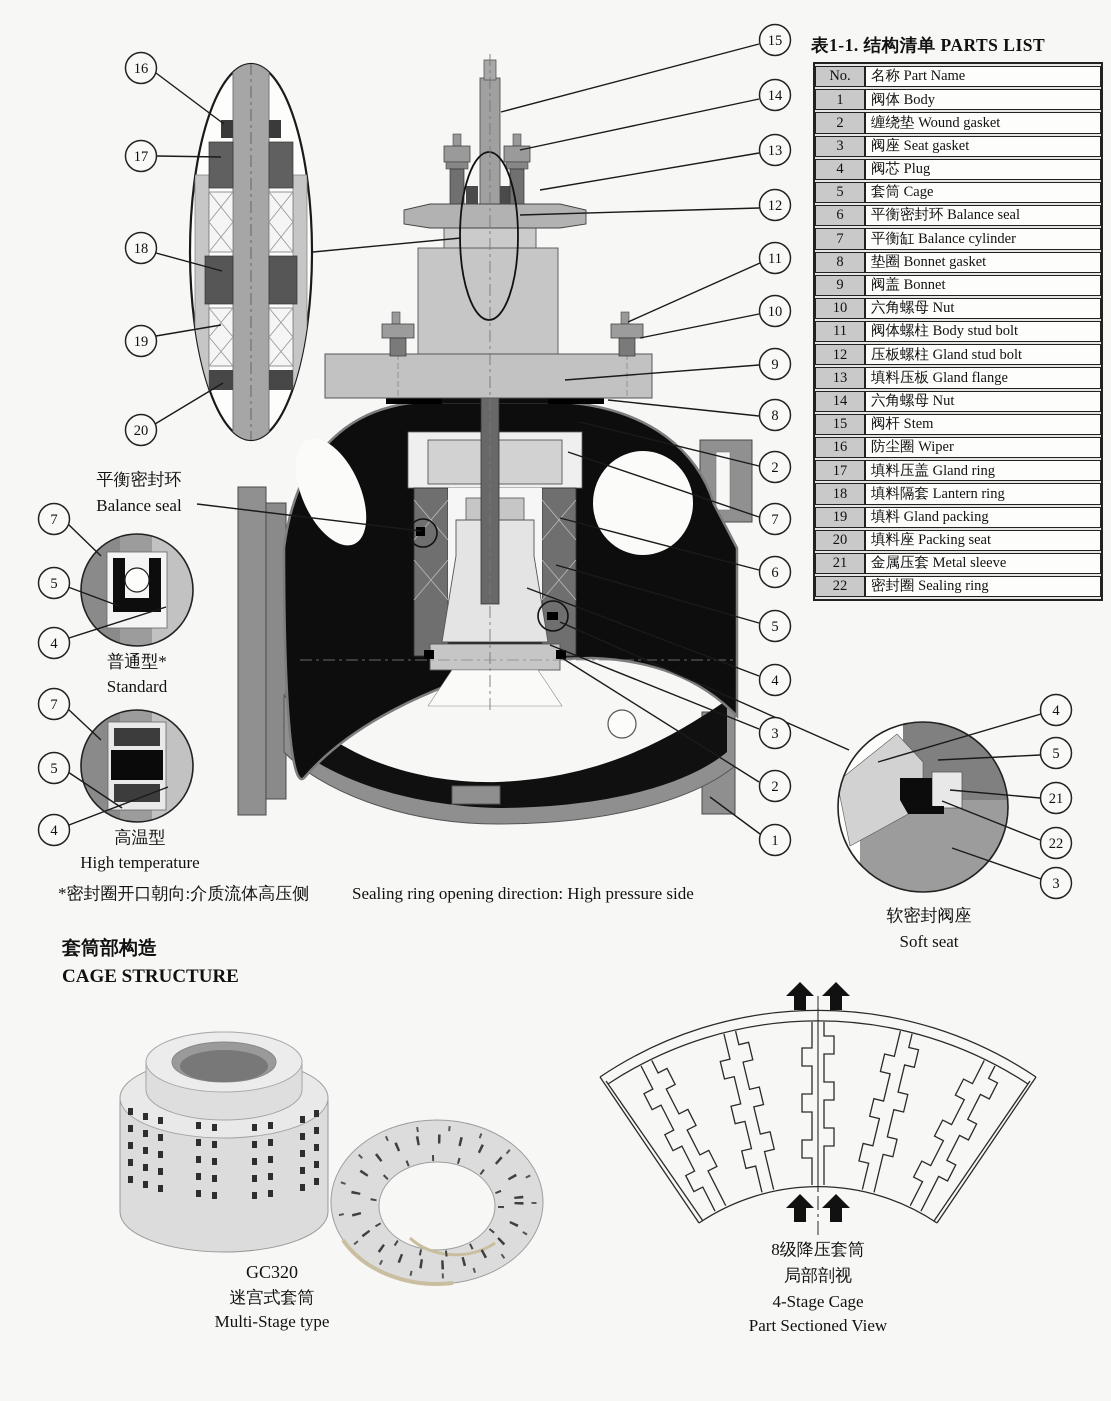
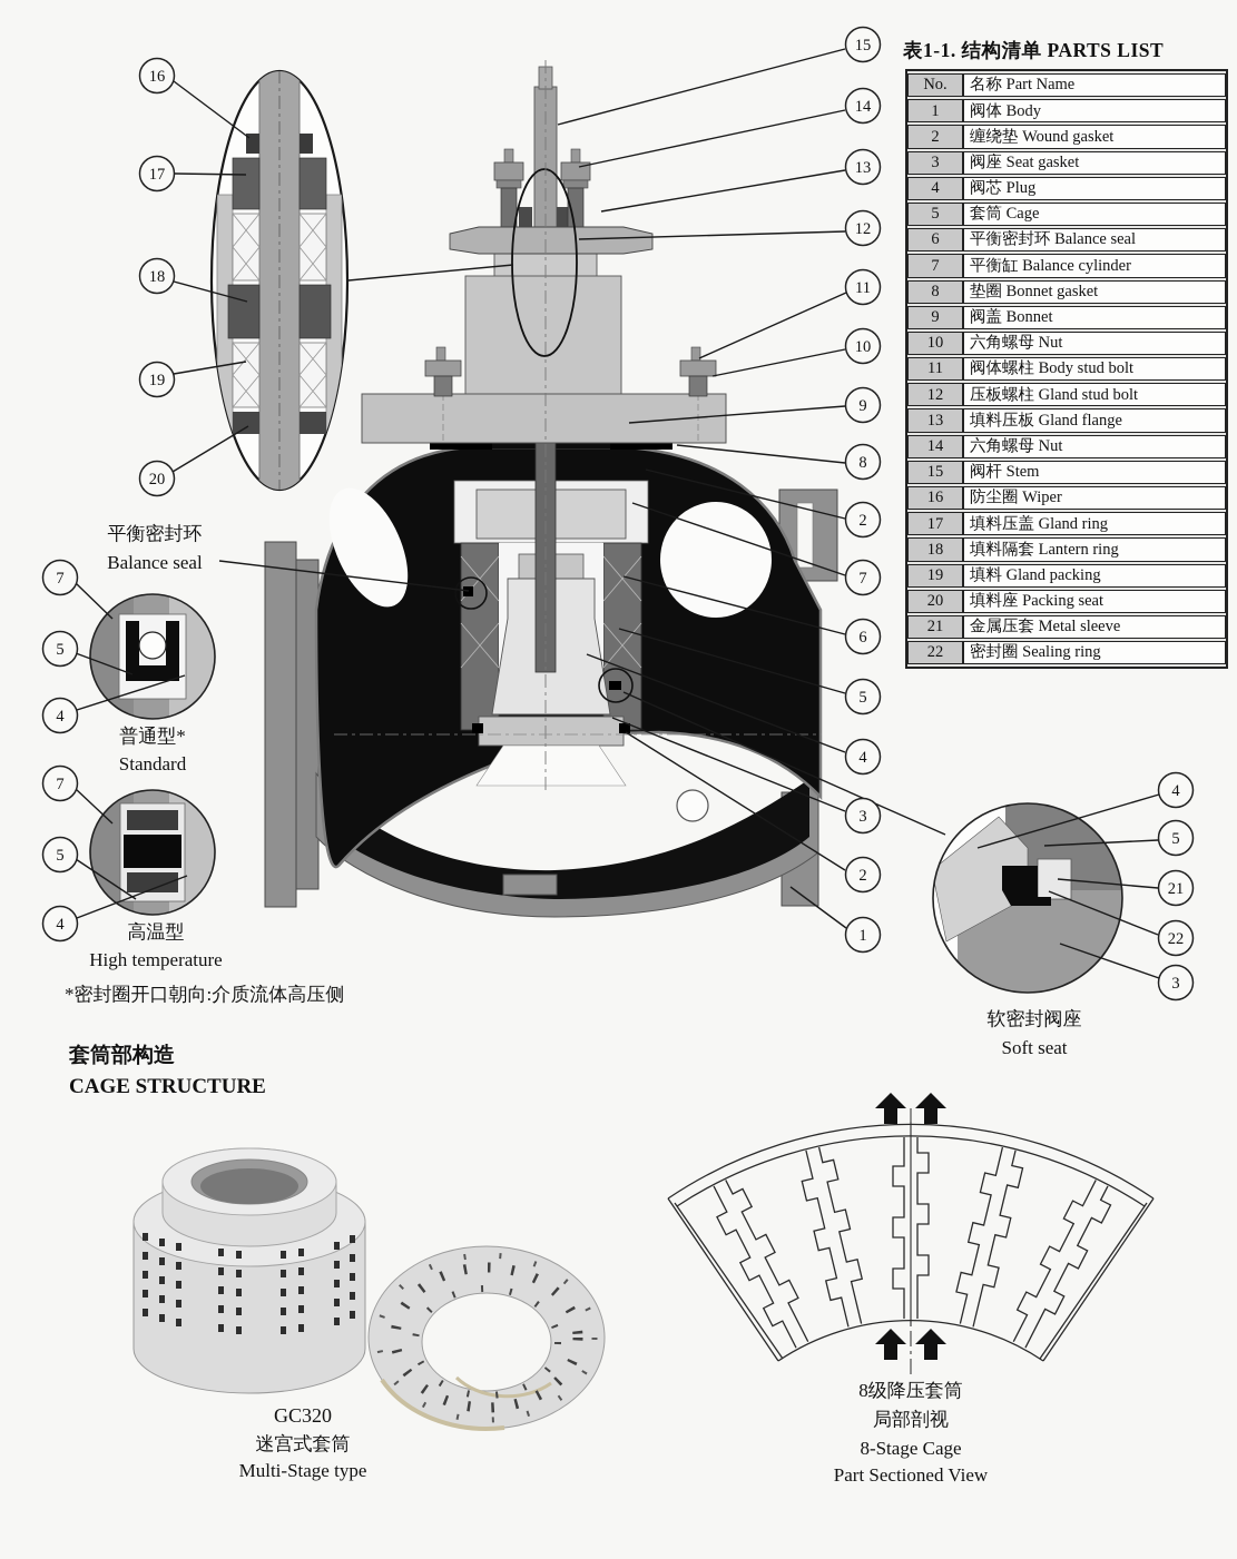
  16
  17
  18
  19
  20
  15
  14
  13
  12
  11
  10
  9
  8
  2
  7
  6
  5
  4
  3
  2
  1
  7
  5
  4
  7
  5
  4
  4
  5
  21
  22
  3
  表1-1. 结构清单 PARTS LIST
  No.	名称 Part Name
  1	阀体 Body
  2	缠绕垫 Wound gasket
  3	阀座 Seat gasket
  4	阀芯 Plug
  5	套筒 Cage
  6	平衡密封环 Balance seal
  7	平衡缸 Balance cylinder
  8	垫圈 Bonnet gasket
  9	阀盖 Bonnet
  10	六角螺母 Nut
  11	阀体螺柱 Body stud bolt
  12	压板螺柱 Gland stud bolt
  13	填料压板 Gland flange
  14	六角螺母 Nut
  15	阀杆 Stem
  16	防尘圈 Wiper
  17	填料压盖 Gland ring
  18	填料隔套 Lantern ring
  19	填料 Gland packing
  20	填料座 Packing seat
  21	金属压套 Metal sleeve
  22	密封圈 Sealing ring
  平衡密封环
  Balance seal
  普通型*
  Standard
  高温型
  High temperature
  *密封圈开口朝向:介质流体高压侧
- Sealing ring opening direction: High pressure side
  套筒部构造
  CAGE STRUCTURE
  GC320
  迷宫式套筒
  Multi-Stage type
  8级降压套筒
  局部剖视
- 4-Stage Cage
+ 8-Stage Cage
  Part Sectioned View
  软密封阀座
  Soft seat
